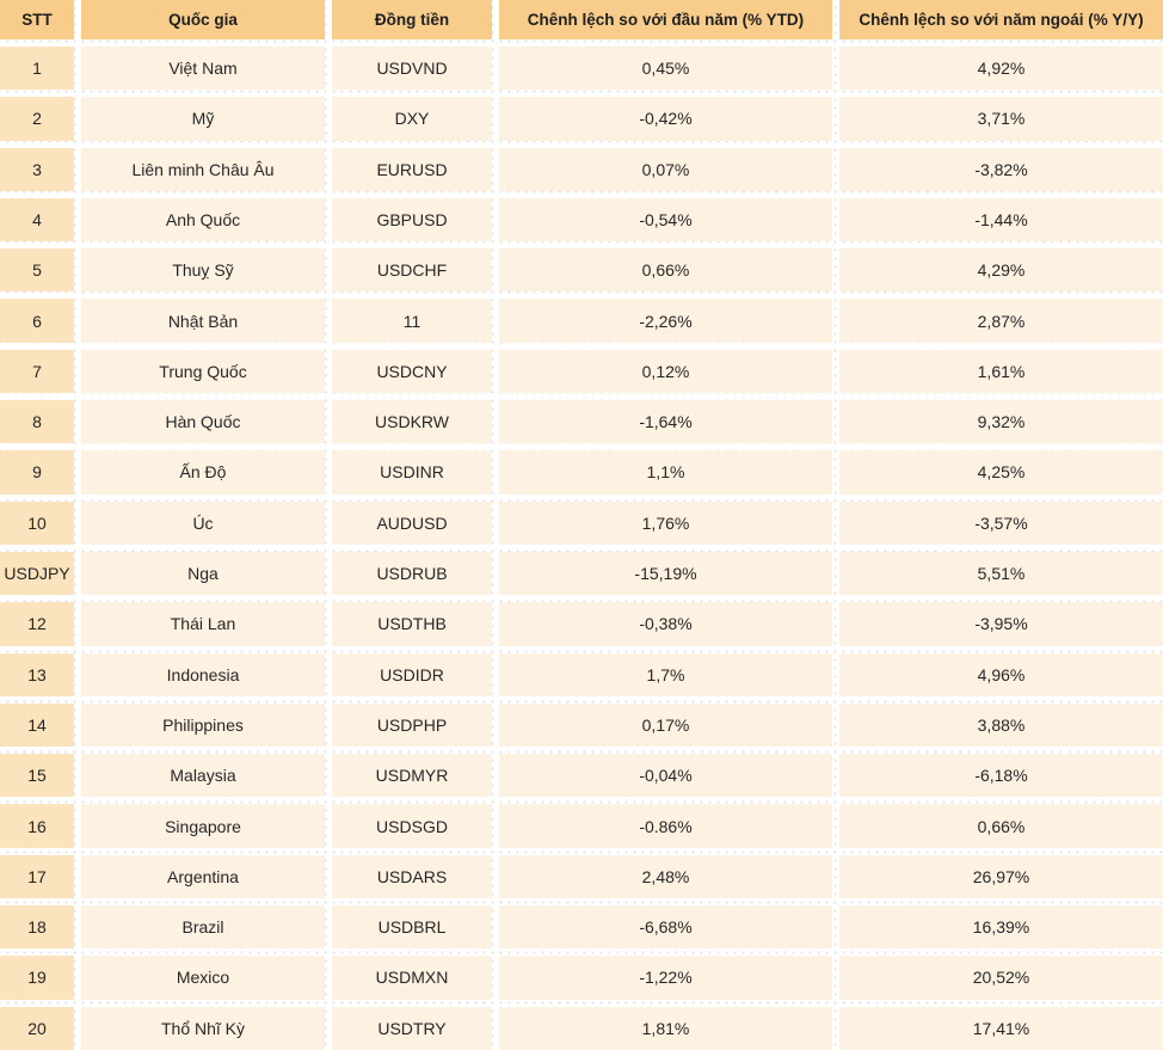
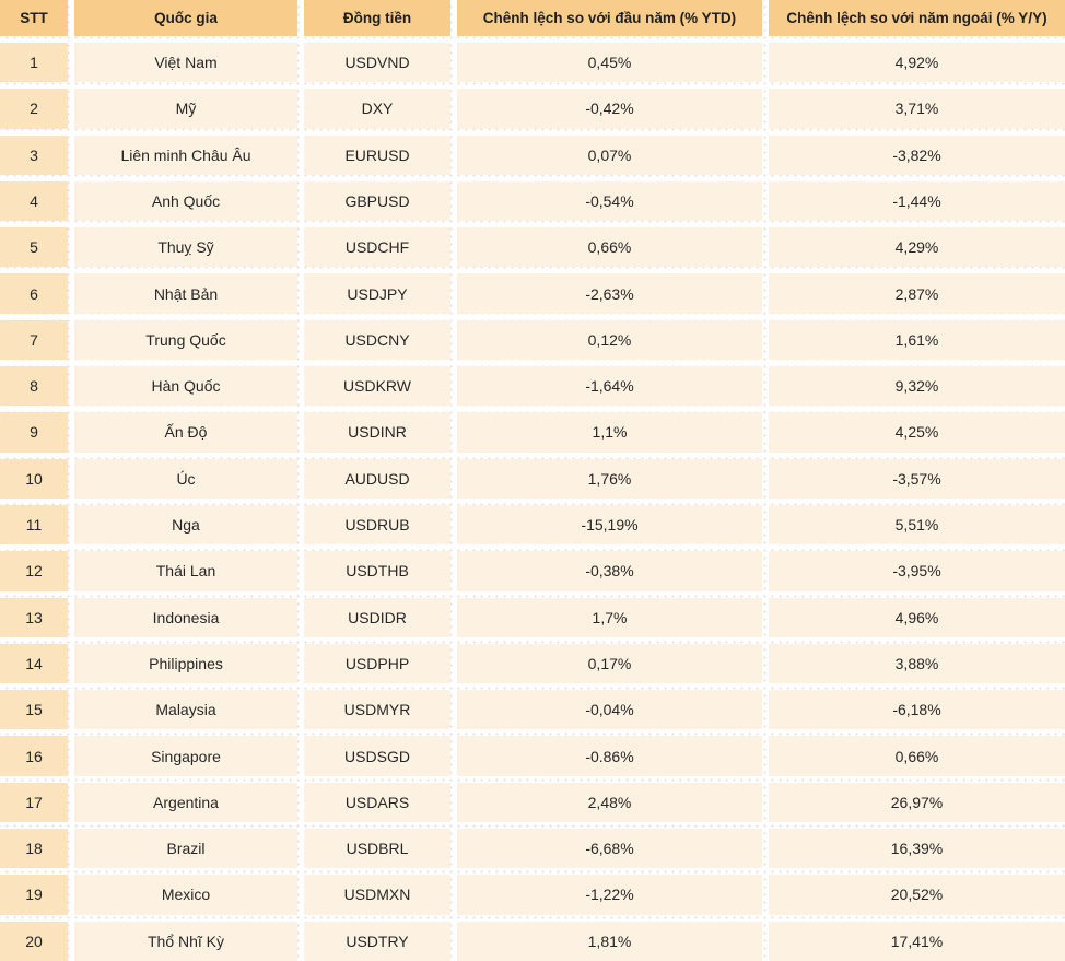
  STT
  Quốc gia
  Đồng tiền
  Chênh lệch so với đầu năm (% YTD)
  Chênh lệch so với năm ngoái (% Y/Y)
  1
  Việt Nam
  USDVND
  0,45%
  4,92%
  2
  Mỹ
  DXY
  -0,42%
  3,71%
  3
  Liên minh Châu Âu
  EURUSD
  0,07%
  -3,82%
  4
  Anh Quốc
  GBPUSD
  -0,54%
  -1,44%
  5
  Thuỵ Sỹ
  USDCHF
  0,66%
  4,29%
  6
  Nhật Bản
- 11
+ USDJPY
- -2,26%
+ -2,63%
  2,87%
  7
  Trung Quốc
  USDCNY
  0,12%
  1,61%
  8
  Hàn Quốc
  USDKRW
  -1,64%
  9,32%
  9
  Ấn Độ
  USDINR
  1,1%
  4,25%
  10
  Úc
  AUDUSD
  1,76%
  -3,57%
- USDJPY
+ 11
  Nga
  USDRUB
  -15,19%
  5,51%
  12
  Thái Lan
  USDTHB
  -0,38%
  -3,95%
  13
  Indonesia
  USDIDR
  1,7%
  4,96%
  14
  Philippines
  USDPHP
  0,17%
  3,88%
  15
  Malaysia
  USDMYR
  -0,04%
  -6,18%
  16
  Singapore
  USDSGD
  -0.86%
  0,66%
  17
  Argentina
  USDARS
  2,48%
  26,97%
  18
  Brazil
  USDBRL
  -6,68%
  16,39%
  19
  Mexico
  USDMXN
  -1,22%
  20,52%
  20
  Thổ Nhĩ Kỳ
  USDTRY
  1,81%
  17,41%
